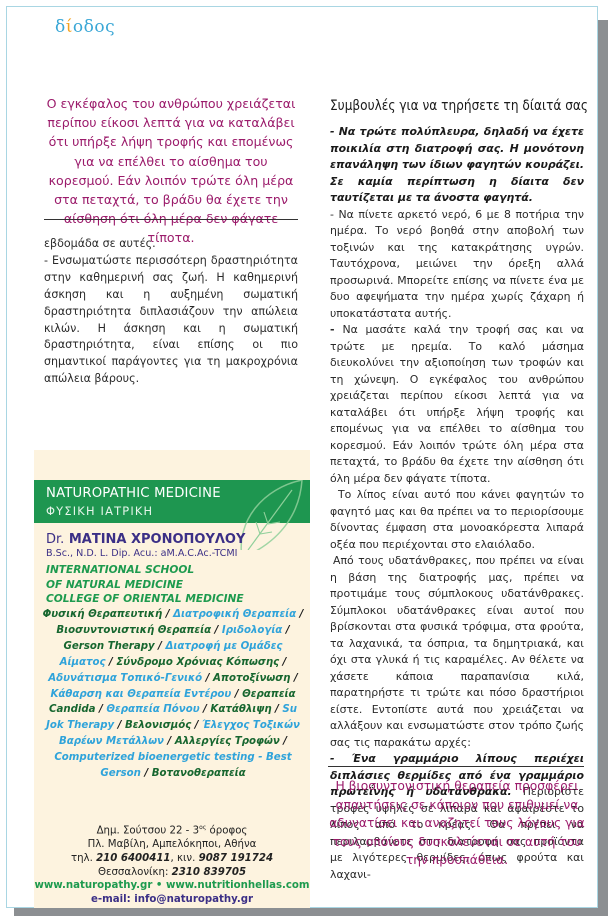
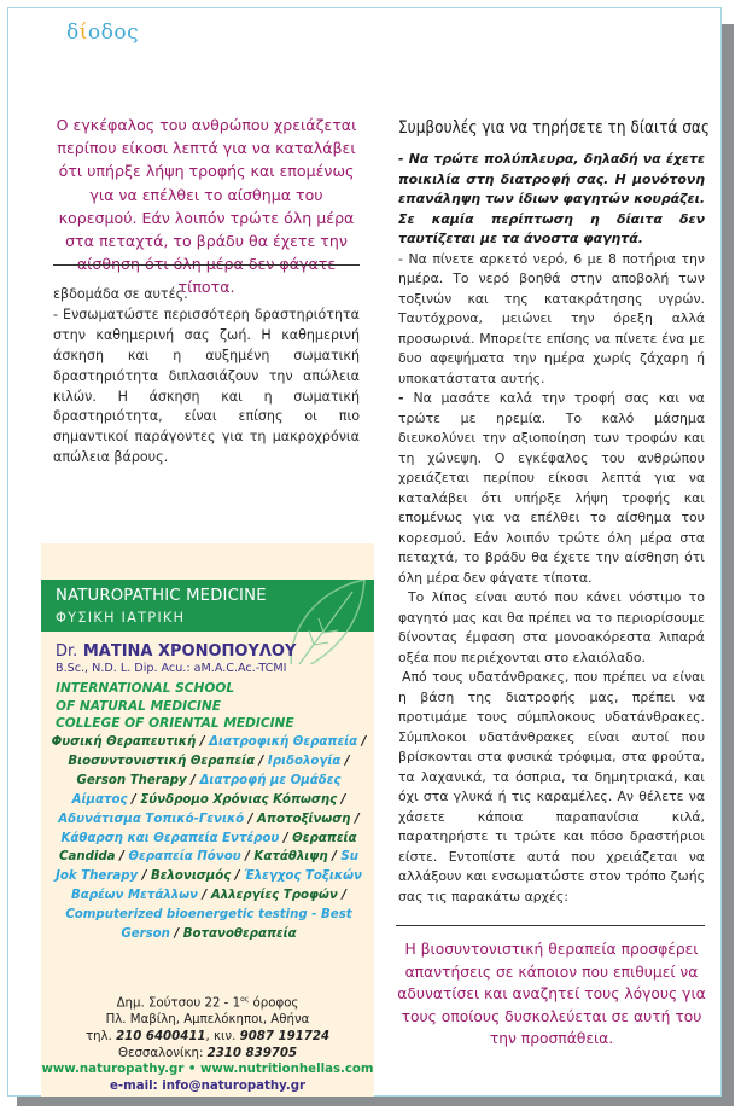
  δίοδος
  Ο εγκέφαλος του ανθρώπου χρειάζεται περίπου είκοσι λεπτά για να καταλάβει ότι υπήρξε λήψη τροφής και επομένως για να επέλθει το αίσθημα του κορεσμού. Εάν λοιπόν τρώτε όλη μέρα στα πεταχτά, το βράδυ θα έχετε την τίποτα.
  εβδομάδα σε αυτές.
  - Ενσωματώστε περισσότερη δραστηριότητα στην καθημερινή σας ζωή. Η καθημερινή άσκηση και η αυξημένη σωματική δραστηριότητα διπλασιάζουν την απώλεια κιλών. Η άσκηση και η σωματική δραστηριότητα, είναι επίσης οι πιο σημαντικοί παράγοντες για τη μακροχρόνια απώλεια βάρους.
  NATUROPATHIC MEDICINE
  ΦΥΣΙΚΗ ΙΑΤΡΙΚΗ
  Dr. ΜΑΤΙΝΑ ΧΡΟΝΟΠΟΥΛΟΥ
  B.Sc., N.D. L. Dip. Acu.: aM.A.C.Ac.-TCMI
  INTERNATIONAL SCHOOL
  OF NATURAL MEDICINE
  COLLEGE OF ORIENTAL MEDICINE
  Φυσική Θεραπευτική / Διατροφική Θεραπεία / Βιοσυντονιστική Θεραπεία / Ιριδολογία / Gerson Therapy / Διατροφή με Ομάδες Αίματος / Σύνδρομο Χρόνιας Κόπωσης / Αδυνάτισμα Τοπικό-Γενικό / Αποτοξίνωση / Κάθαρση και Θεραπεία Εντέρου / Θεραπεία Candida / Θεραπεία Πόνου / Κατάθλιψη / Su Jok Therapy / Βελονισμός / Έλεγχος Τοξικών Βαρέων Μετάλλων / Αλλεργίες Τροφών / Computerized bioenergetic testing - Best Gerson / Βοτανοθεραπεία
- Δημ. Σούτσου 22 - 3 όροφος
+ Δημ. Σούτσου 22 - 1 όροφος
  Πλ. Μαβίλη, Αμπελόκηποι, Αθήνα
  τηλ. 210 6400411, κιν. 9087 191724
  Θεσσαλονίκη: 2310 839705
  www.naturopathy.gr • www.nutritionhellas.com
  e-mail: info@naturopathy.gr
  Συμβουλές για να τηρήσετε τη δίαιτά σας
  - Να τρώτε πολύπλευρα, δηλαδή να έχετε ποικιλία στη διατροφή σας. Η μονότονη επανάληψη των ίδιων φαγητών κουράζει. Σε καμία περίπτωση η δίαιτα δεν ταυτίζεται με τα άνοστα φαγητά.
  - Να πίνετε αρκετό νερό, 6 με 8 ποτήρια την ημέρα. Το νερό βοηθά στην αποβολή των τοξινών και της κατακράτησης υγρών. Ταυτόχρονα, μειώνει την όρεξη αλλά προσωρινά. Μπορείτε επίσης να πίνετε ένα με δυο αφεψήματα την ημέρα χωρίς ζάχαρη ή υποκατάστατα αυτής.
  - Να μασάτε καλά την τροφή σας και να τρώτε με ηρεμία. Το καλό μάσημα διευκολύνει την αξιοποίηση των τροφών και τη χώνεψη. Ο εγκέφαλος του ανθρώπου χρειάζεται περίπου είκοσι λεπτά για να καταλάβει ότι υπήρξε λήψη τροφής και επομένως για να επέλθει το αίσθημα του κορεσμού. Εάν λοιπόν τρώτε όλη μέρα στα πεταχτά, το βράδυ θα έχετε την αίσθηση ότι όλη μέρα δεν φάγατε τίποτα.
- Το λίπος είναι αυτό που κάνει φαγητών το φαγητό μας και θα πρέπει να το περιορίσουμε δίνοντας έμφαση στα μονοακόρεστα λιπαρά οξέα που περιέχονται στο ελαιόλαδο.
+ Το λίπος είναι αυτό που κάνει νόστιμο το φαγητό μας και θα πρέπει να το περιορίσουμε δίνοντας έμφαση στα μονοακόρεστα λιπαρά οξέα που περιέχονται στο ελαιόλαδο.
  Από τους υδατάνθρακες, που πρέπει να είναι η βάση της διατροφής μας, πρέπει να προτιμάμε τους σύμπλοκους υδατάνθρακες. Σύμπλοκοι υδατάνθρακες είναι αυτοί που βρίσκονται στα φυσικά τρόφιμα, στα φρούτα, τα λαχανικά, τα όσπρια, τα δημητριακά, και όχι στα γλυκά ή τις καραμέλες. Αν θέλετε να χάσετε κάποια παραπανίσια κιλά, παρατηρήστε τι τρώτε και πόσο δραστήριοι είστε. Εντοπίστε αυτά που χρειάζεται να αλλάξουν και ενσωματώστε στον τρόπο ζωής σας τις παρακάτω αρχές:
- - Ένα γραμμάριο λίπους περιέχει διπλάσιες θερμίδες από ένα γραμμάριο πρωτεΐνης ή υδατάνθρακα. Περιορίστε τροφές υψηλές σε λιπαρά και αφαιρέστε το λίπος από το κρέας. Θα πρέπει να περιλαμβάνετε στη διατροφή σας προϊόντα με λιγότερες θερμίδες, όπως φρούτα και λαχανι-
  Η βιοσυντονιστική θεραπεία προσφέρει απαντήσεις σε κάποιον που επιθυμεί να αδυνατίσει και αναζητεί τους λόγους για τους οποίους δυσκολεύεται σε αυτή του την προσπάθεια.
